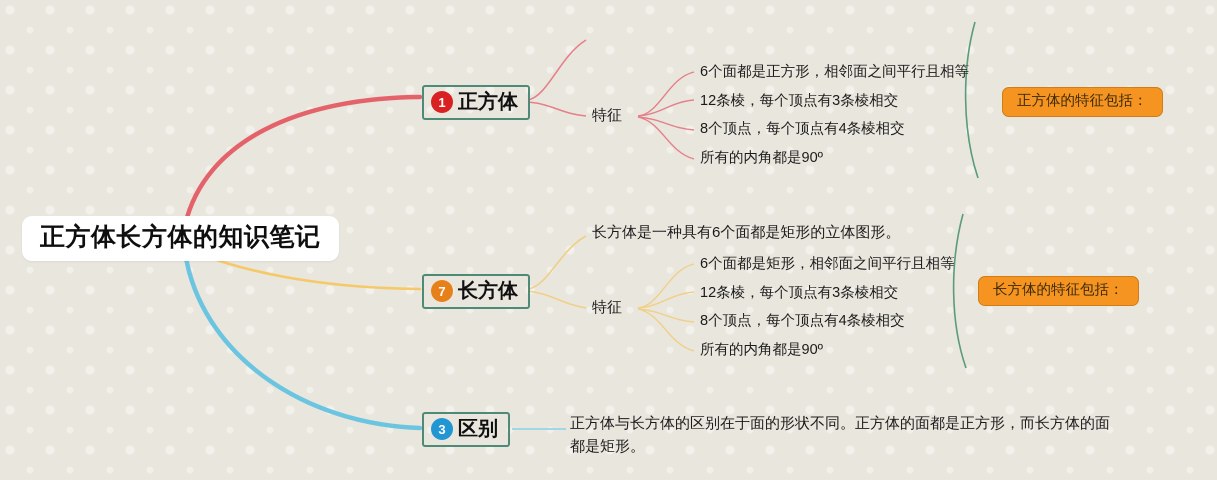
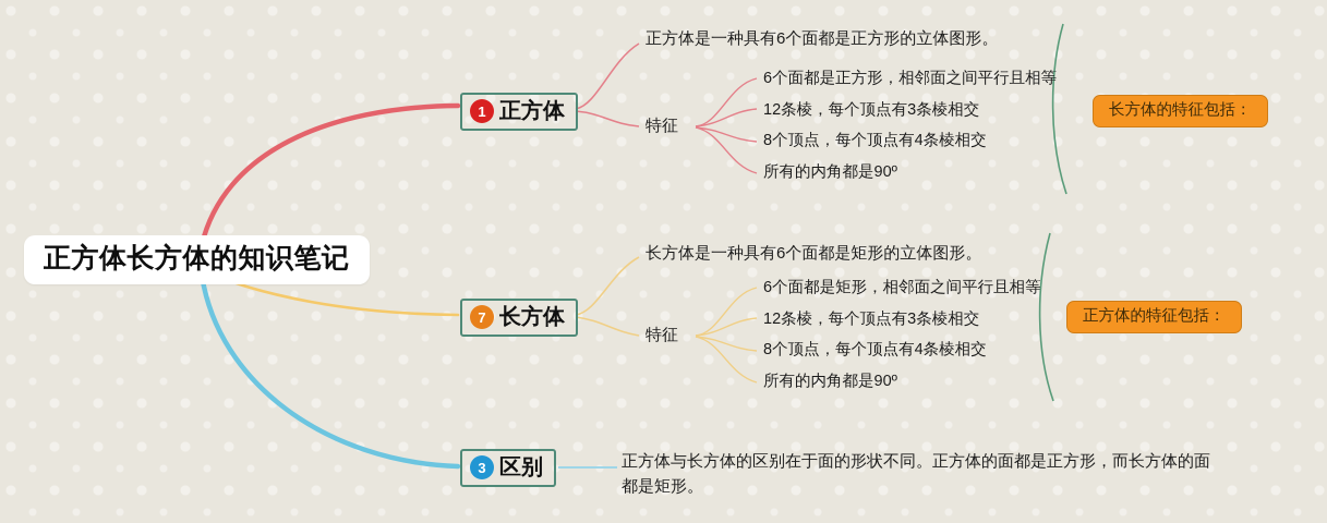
  正方体长方体的知识笔记
  1
  正方体
+ 正方体是一种具有6个面都是正方形的立体图形。
  特征
  6个面都是正方形，相邻面之间平行且相等
  12条棱，每个顶点有3条棱相交
  8个顶点，每个顶点有4条棱相交
  所有的内角都是90º
- 正方体的特征包括：
+ 长方体的特征包括：
  7
  长方体
  长方体是一种具有6个面都是矩形的立体图形。
  特征
  6个面都是矩形，相邻面之间平行且相等
  12条棱，每个顶点有3条棱相交
  8个顶点，每个顶点有4条棱相交
  所有的内角都是90º
- 长方体的特征包括：
+ 正方体的特征包括：
  3
  区别
  正方体与长方体的区别在于面的形状不同。正方体的面都是正方形，而长方体的面都是矩形。
